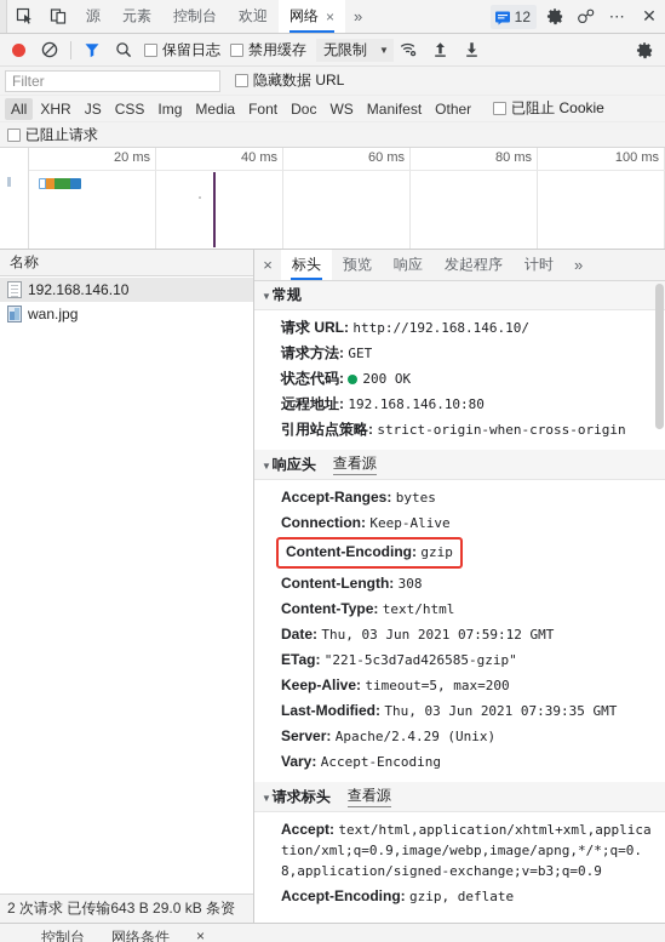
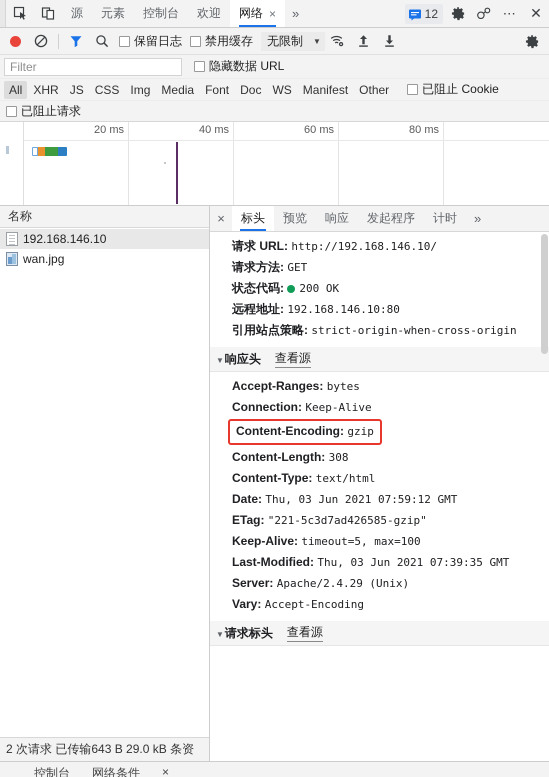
  源
  元素
  控制台
  欢迎
  网络
  ×
  »
  12
  ⋯
  ✕
  保留日志
  禁用缓存
  无限制
  ▼
  Filter
  隐藏数据 URL
  All
  XHR
  JS
  CSS
  Img
  Media
  Font
  Doc
  WS
  Manifest
  Other
  已阻止 Cookie
  已阻止请求
  20 ms
  40 ms
  60 ms
  80 ms
- 100 ms
  名称
  192.168.146.10
  wan.jpg
  2 次请求 已传输643 B 29.0 kB 条资
  ×
  标头
  预览
  响应
  发起程序
  计时
  »
- ▼常规
  请求 URL: http://192.168.146.10/
  请求方法: GET
  状态代码: 200 OK
  远程地址: 192.168.146.10:80
  引用站点策略: strict-origin-when-cross-origin
  ▼响应头
  查看源
  Accept-Ranges: bytes
  Connection: Keep-Alive
  Content-Encoding: gzip
  Content-Length: 308
  Content-Type: text/html
  Date: Thu, 03 Jun 2021 07:59:12 GMT
  ETag: "221-5c3d7ad426585-gzip"
- Keep-Alive: timeout=5, max=200
+ Keep-Alive: timeout=5, max=100
  Last-Modified: Thu, 03 Jun 2021 07:39:35 GMT
  Server: Apache/2.4.29 (Unix)
  Vary: Accept-Encoding
  ▼请求标头
  查看源
- Accept: text/html,application/xhtml+xml,application/xml;q=0.9,image/webp,image/apng,*/*;q=0.8,application/signed-exchange;v=b3;q=0.9
- Accept-Encoding: gzip, deflate
  控制台
  网络条件
  ×
